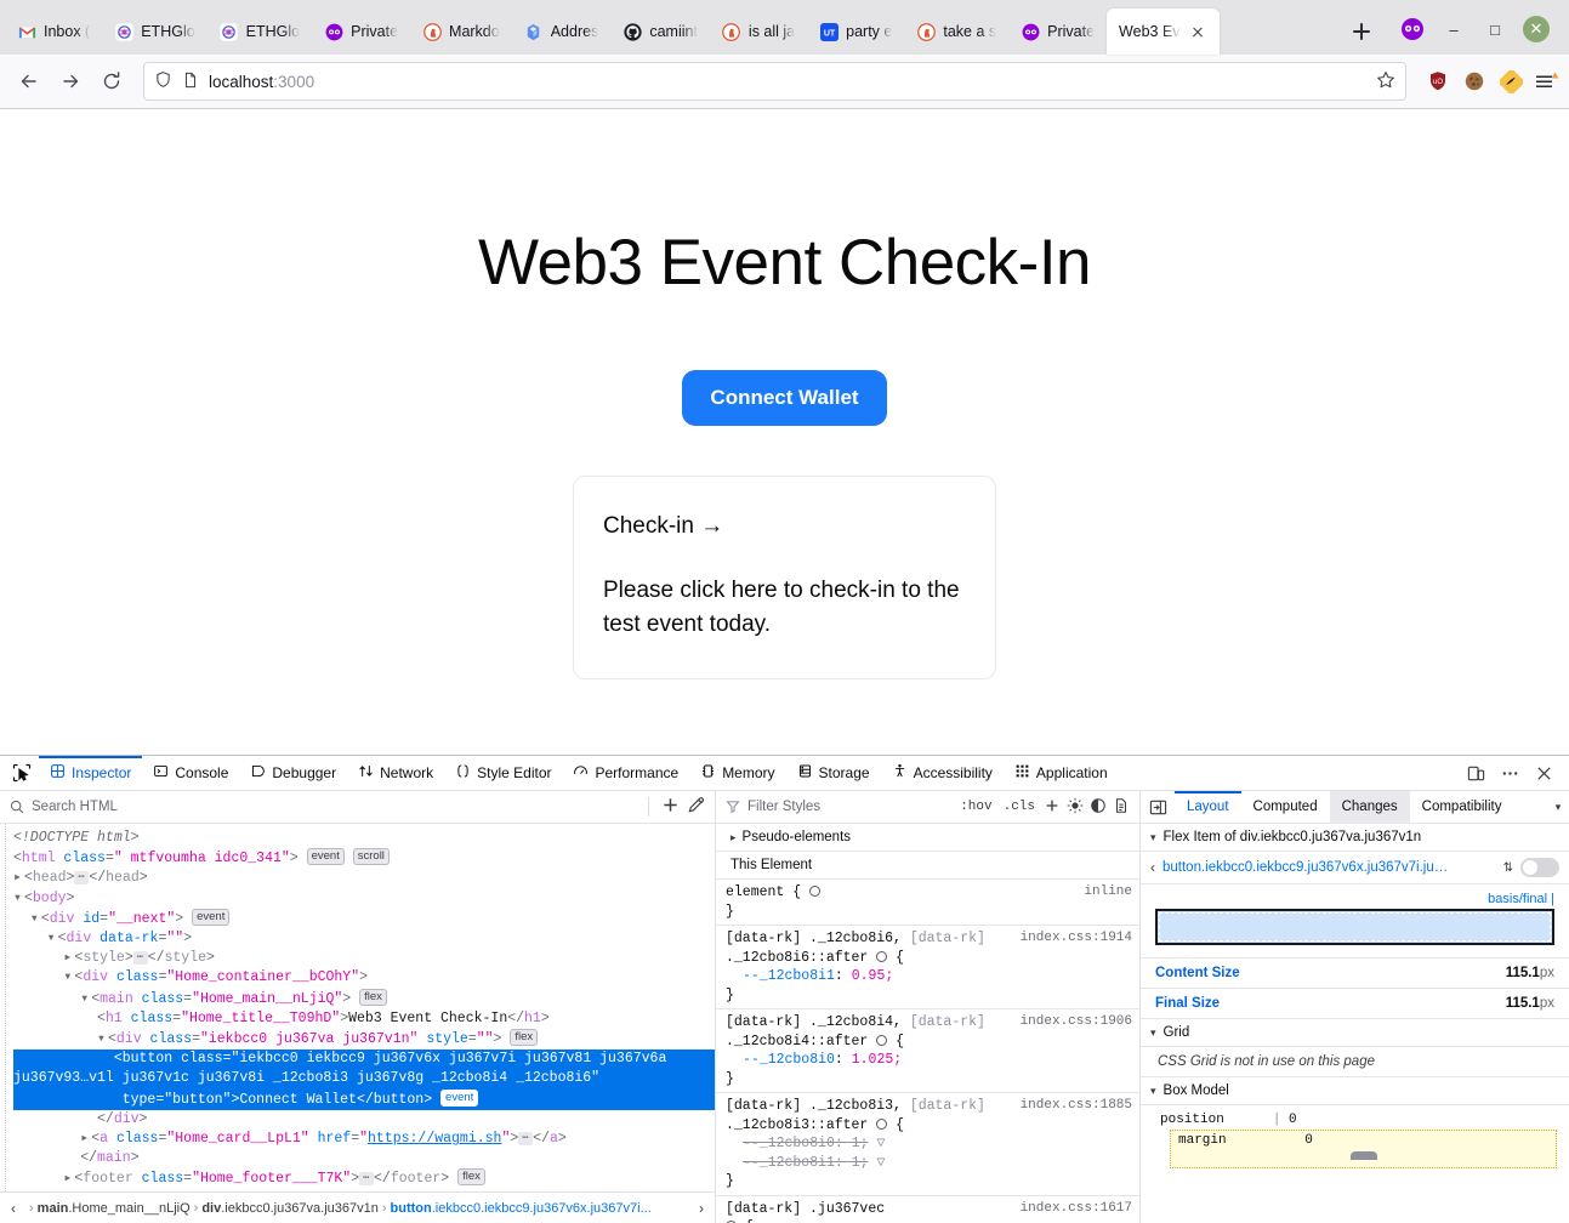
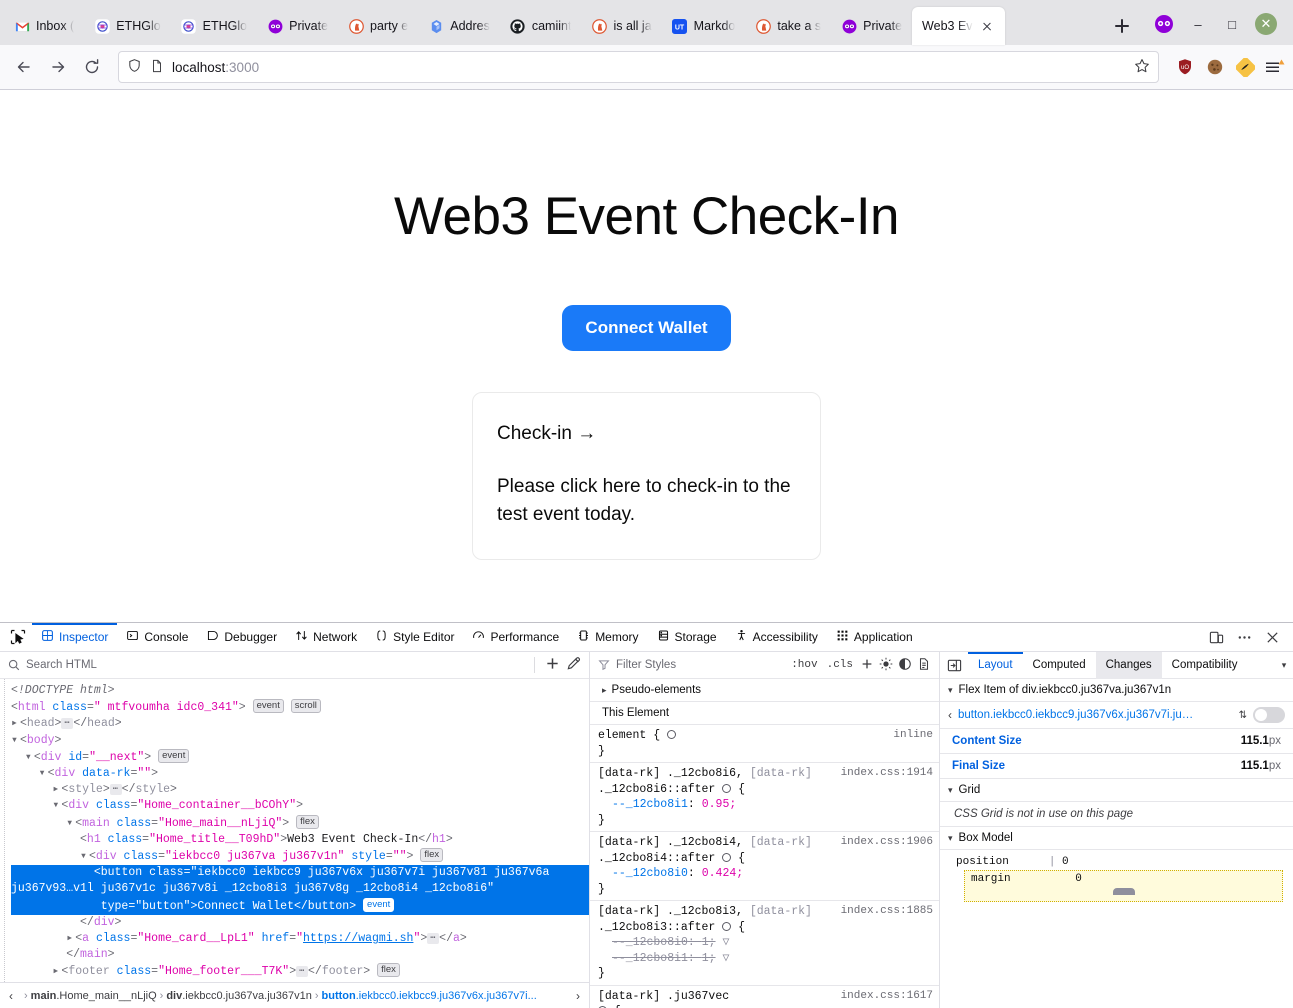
  Inbox (
  ETHGlo
  ETHGlo
  Private
- Markdo
+ party e
  Addres
  camiint
  is all ja
- party e
+ Markdo
  take a s
  Private
  Web3 Ev
  –
  □
  ✕
  localhost:3000
  Web3 Event Check-In
  Connect Wallet
  Check-in →
  Please click here to check-in to the test event today.
  Inspector
  Console
  Debugger
  Network
  Style Editor
  Performance
  Memory
  Storage
  Accessibility
  Application
  Search HTML
  <!DOCTYPE html>
  <html class=" mtfvoumha idc0_341"> event scroll
  ▸ <head> ⋯ </head>
  ▾ <body>
  ▾ <div id="__next"> event
  ▾ <div data-rk="">
  ▸ <style> ⋯ </style>
  ▾ <div class="Home_container__bCOhY">
  ▾ <main class="Home_main__nLjiQ"> flex
  <h1 class="Home_title__T09hD">Web3 Event Check-In</h1>
  ▾ <div class="iekbcc0 ju367va ju367v1n" style=""> flex
  <button class="iekbcc0 iekbcc9 ju367v6x ju367v7i ju367v81 ju367v6a ju367v93…v1l ju367v1c ju367v8i _12cbo8i3 ju367v8g _12cbo8i4 _12cbo8i6" type="button">Connect Wallet</button> event
  </div>
  ▸ <a class="Home_card__LpL1" href="https://wagmi.sh"> ⋯ </a>
  </main>
  ▸ <footer class="Home_footer___T7K"> ⋯ </footer> flex
  ‹
  ›
  main.Home_main__nLjiQ
  ›
  div.iekbcc0.ju367va.ju367v1n
  ›
  button.iekbcc0.iekbcc9.ju367v6x.ju367v7i...
  ›
  Filter Styles
  :hov
  .cls
  Pseudo-elements
  This Element
  inline
  element {
  }
  index.css:1914
  [data-rk] ._12cbo8i6, [data-rk]
  ._12cbo8i6::after {
  --_12cbo8i1: 0.95;
  }
  index.css:1906
  [data-rk] ._12cbo8i4, [data-rk]
  ._12cbo8i4::after {
- --_12cbo8i0: 1.025;
+ --_12cbo8i0: 0.424;
  }
  index.css:1885
  [data-rk] ._12cbo8i3, [data-rk]
  ._12cbo8i3::after {
  --_12cbo8i0: 1; ▽
  --_12cbo8i1: 1; ▽
  }
  index.css:1617
  [data-rk] .ju367vec
  Layout
  Computed
  Changes
  Compatibility
  ▾
  Flex Item of div.iekbcc0.ju367va.ju367v1n
  ‹
  button.iekbcc0.iekbcc9.ju367v6x.ju367v7i.ju…
  ⇅
- basis/final |
  Content Size
  115.1px
  Final Size
  115.1px
  Grid
  CSS Grid is not in use on this page
  Box Model
  position
  | 0
  margin 0
